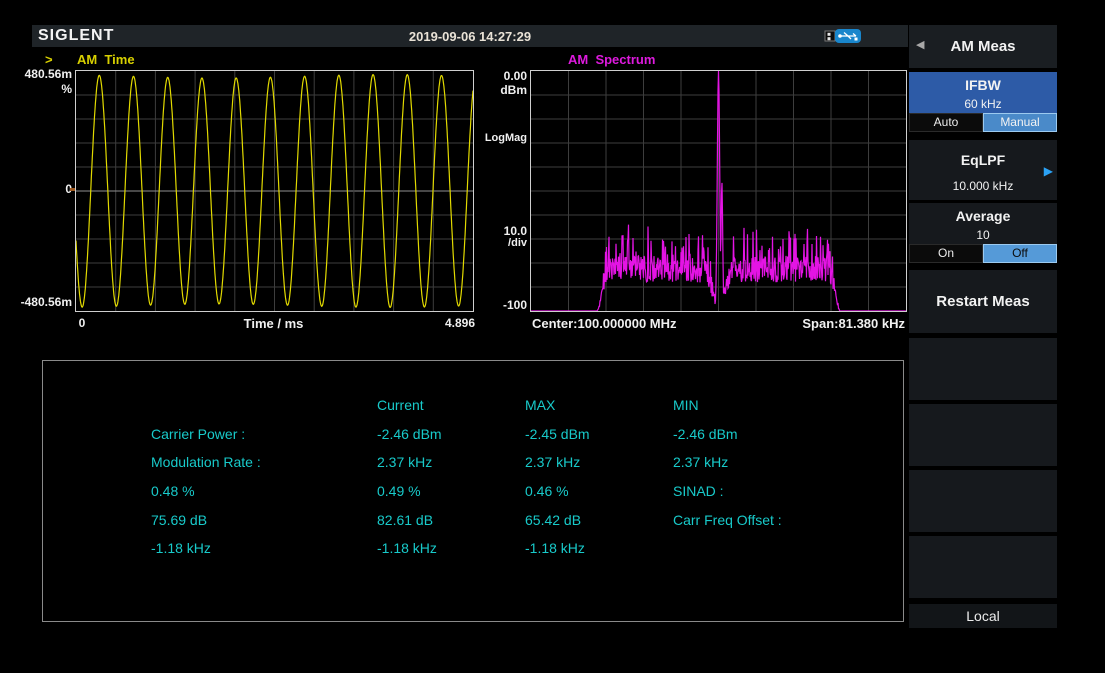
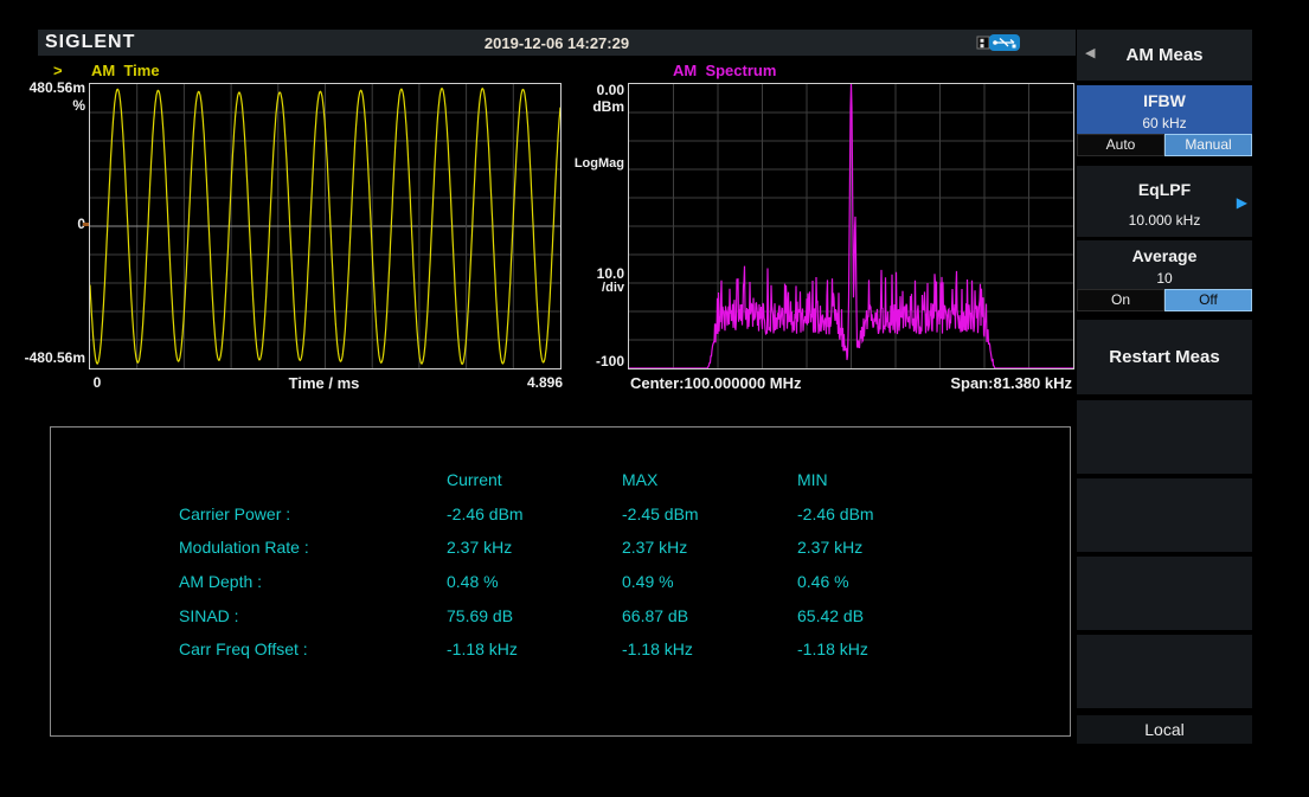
  SIGLENT
- 2019-09-06 14:27:29
+ 2019-12-06 14:27:29
  >
  AM Time
  480.56m
  %
  0
  -480.56m
  0
  Time / ms
  4.896
  AM Spectrum
  0.00
  dBm
  LogMag
  10.0
  /div
  -100
  Center:100.000000 MHz
  Span:81.380 kHz
  Current
  MAX
  MIN
  Carrier Power :
  -2.46 dBm
  -2.45 dBm
  -2.46 dBm
  Modulation Rate :
  2.37 kHz
  2.37 kHz
  2.37 kHz
+ AM Depth :
  0.48 %
  0.49 %
  0.46 %
  SINAD :
  75.69 dB
- 82.61 dB
+ 66.87 dB
  65.42 dB
  Carr Freq Offset :
  -1.18 kHz
  -1.18 kHz
  -1.18 kHz
  ◀
  AM Meas
  IFBW
  60 kHz
  Auto
  Manual
  EqLPF
  10.000 kHz
  ▶
  Average
  10
  On
  Off
  Restart Meas
  Local
